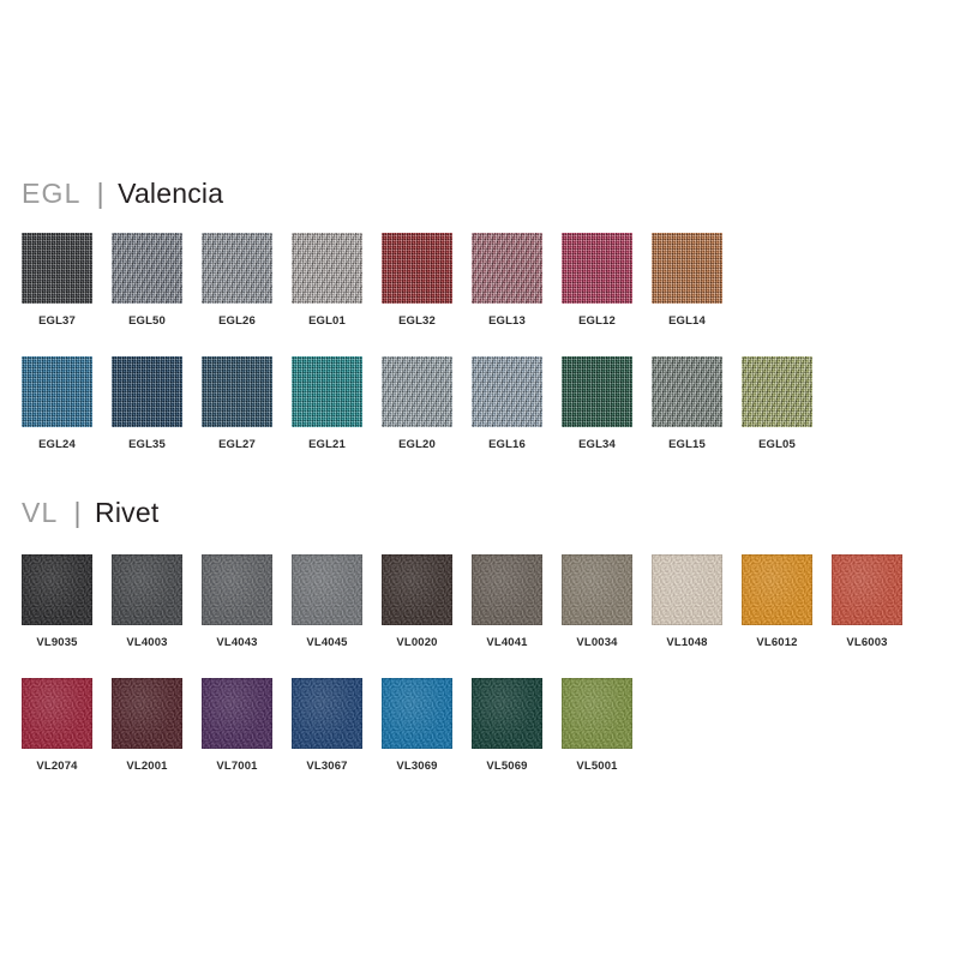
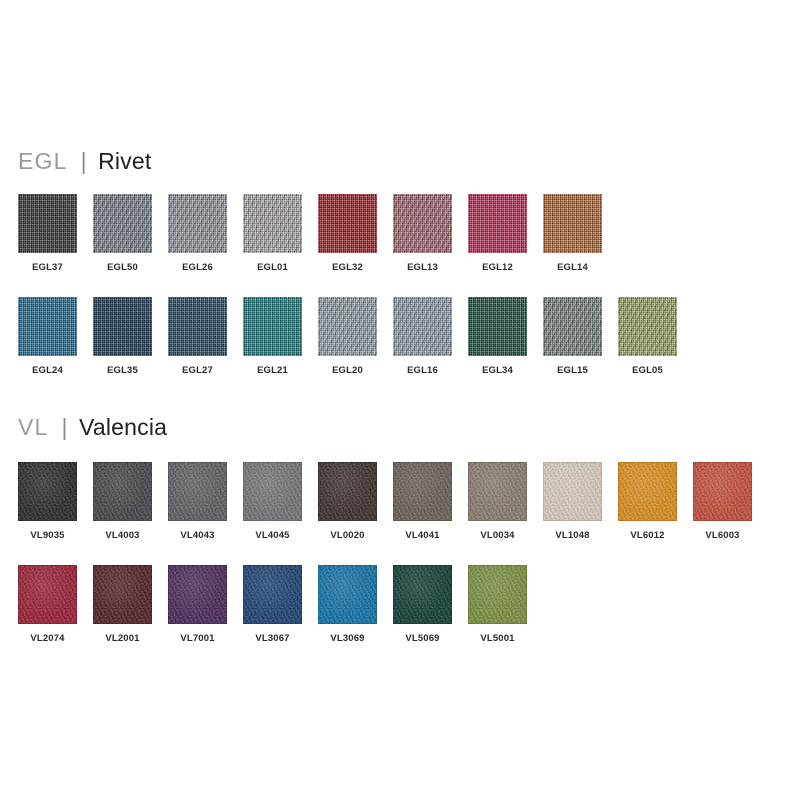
- EGL | Valencia
+ EGL | Rivet
  EGL37
  EGL50
  EGL26
  EGL01
  EGL32
  EGL13
  EGL12
  EGL14
  EGL24
  EGL35
  EGL27
  EGL21
  EGL20
  EGL16
  EGL34
  EGL15
  EGL05
- VL | Rivet
+ VL | Valencia
  VL9035
  VL4003
  VL4043
  VL4045
  VL0020
  VL4041
  VL0034
  VL1048
  VL6012
  VL6003
  VL2074
  VL2001
  VL7001
  VL3067
  VL3069
  VL5069
  VL5001
